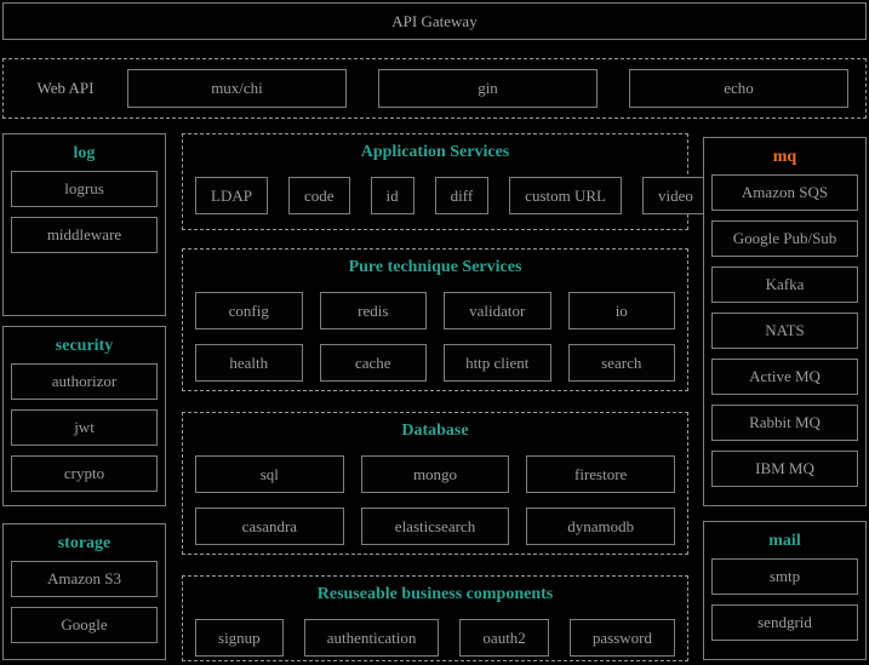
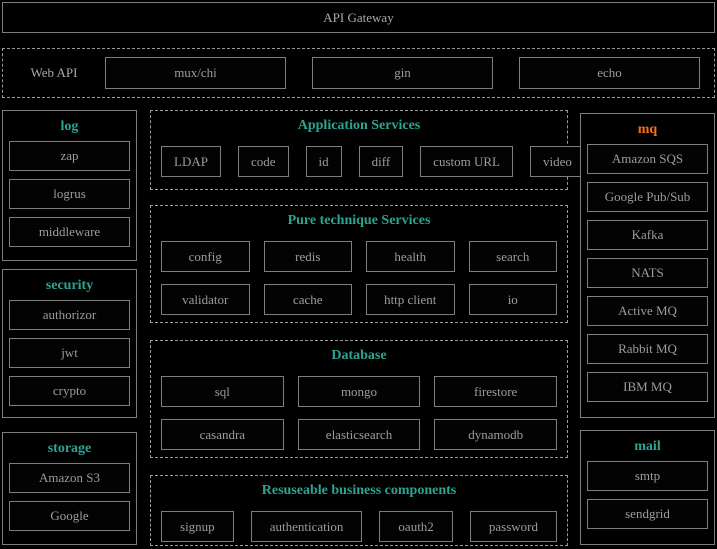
  API Gateway
  Web API
  mux/chi
  gin
  echo
  log
+ zap
  logrus
  middleware
  security
  authorizor
  jwt
  crypto
  storage
  Amazon S3
  Google
  Application Services
  LDAP
  code
  id
  diff
  custom URL
  video
  Pure technique Services
  config
  redis
- validator
+ health
- io
+ search
- health
+ validator
  cache
  http client
- search
+ io
  Database
  sql
  mongo
  firestore
  casandra
  elasticsearch
  dynamodb
  Resuseable business components
  signup
  authentication
  oauth2
  password
  mq
  Amazon SQS
  Google Pub/Sub
  Kafka
  NATS
  Active MQ
  Rabbit MQ
  IBM MQ
  mail
  smtp
  sendgrid
